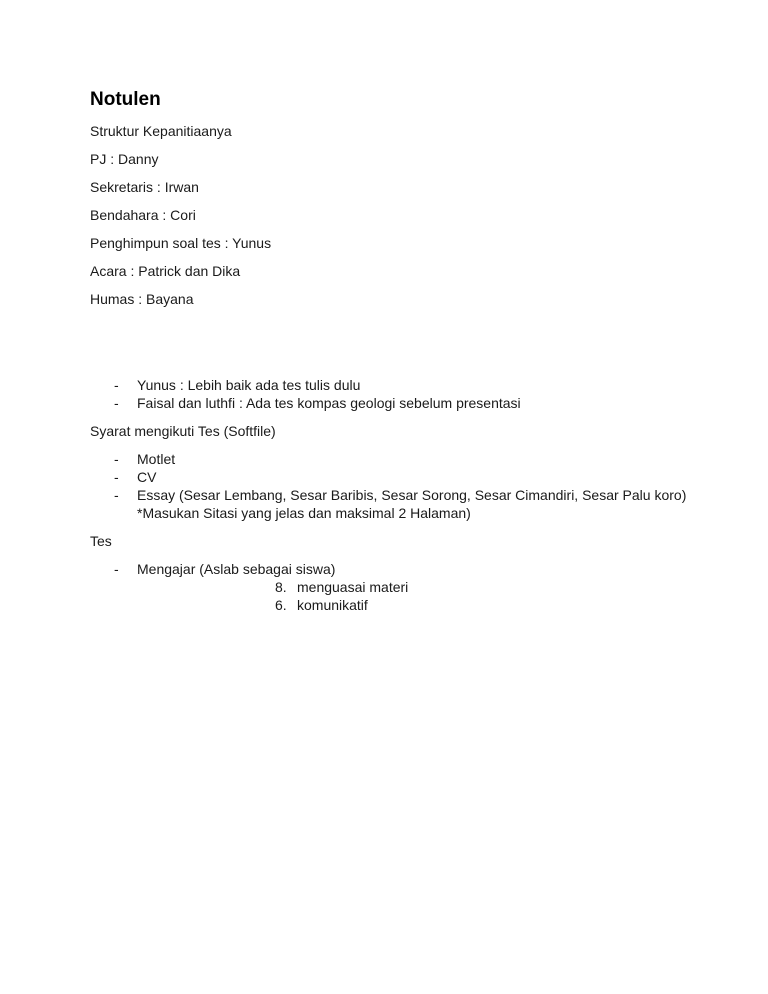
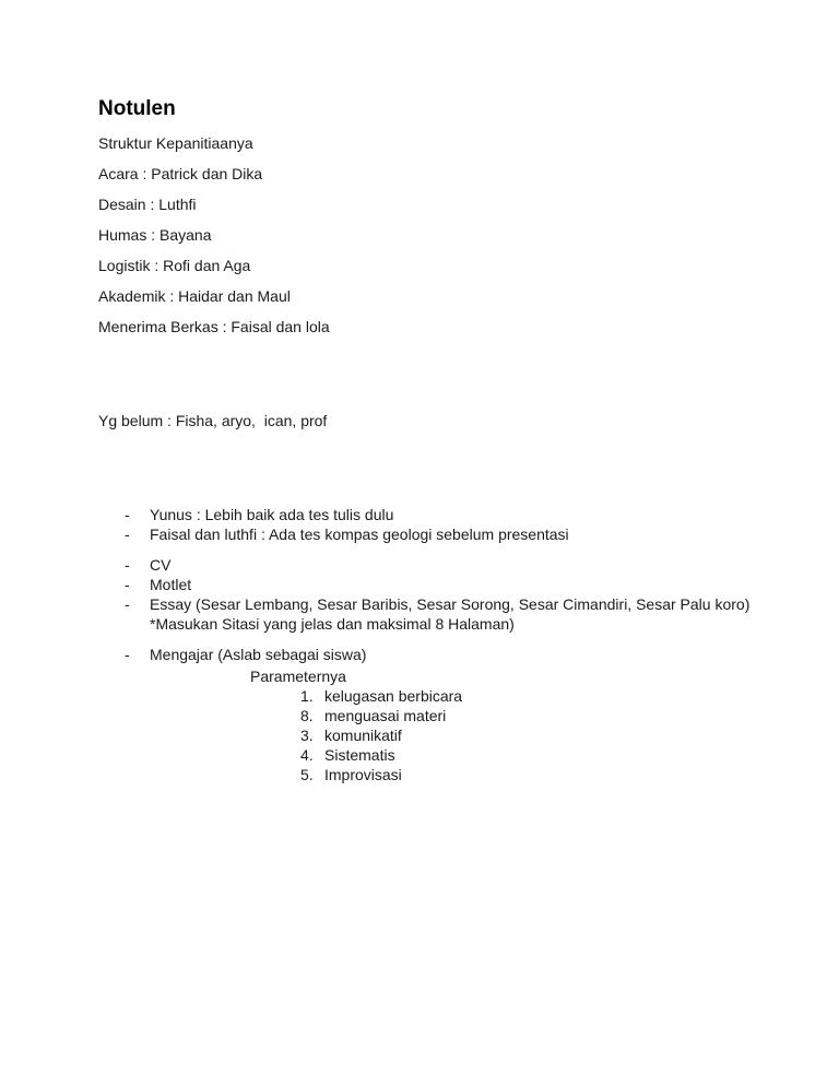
  Notulen
  Struktur Kepanitiaanya
- PJ : Danny
- Sekretaris : Irwan
- Bendahara : Cori
- Penghimpun soal tes : Yunus
  Acara : Patrick dan Dika
+ Desain : Luthfi
  Humas : Bayana
+ Logistik : Rofi dan Aga
+ Akademik : Haidar dan Maul
+ Menerima Berkas : Faisal dan lola
+ Yg belum : Fisha, aryo, ican, prof
  -
  Yunus : Lebih baik ada tes tulis dulu
  -
  Faisal dan luthfi : Ada tes kompas geologi sebelum presentasi
- Syarat mengikuti Tes (Softfile)
  -
- Motlet
+ CV
  -
- CV
+ Motlet
  -
- Essay (Sesar Lembang, Sesar Baribis, Sesar Sorong, Sesar Cimandiri, Sesar Palu koro) *Masukan Sitasi yang jelas dan maksimal 2 Halaman)
+ Essay (Sesar Lembang, Sesar Baribis, Sesar Sorong, Sesar Cimandiri, Sesar Palu koro) *Masukan Sitasi yang jelas dan maksimal 8 Halaman)
- Tes
  -
  Mengajar (Aslab sebagai siswa)
+ Parameternya
+ 1.
+ kelugasan berbicara
  8.
  menguasai materi
- 6.
+ 3.
  komunikatif
+ 4.
+ Sistematis
+ 5.
+ Improvisasi
